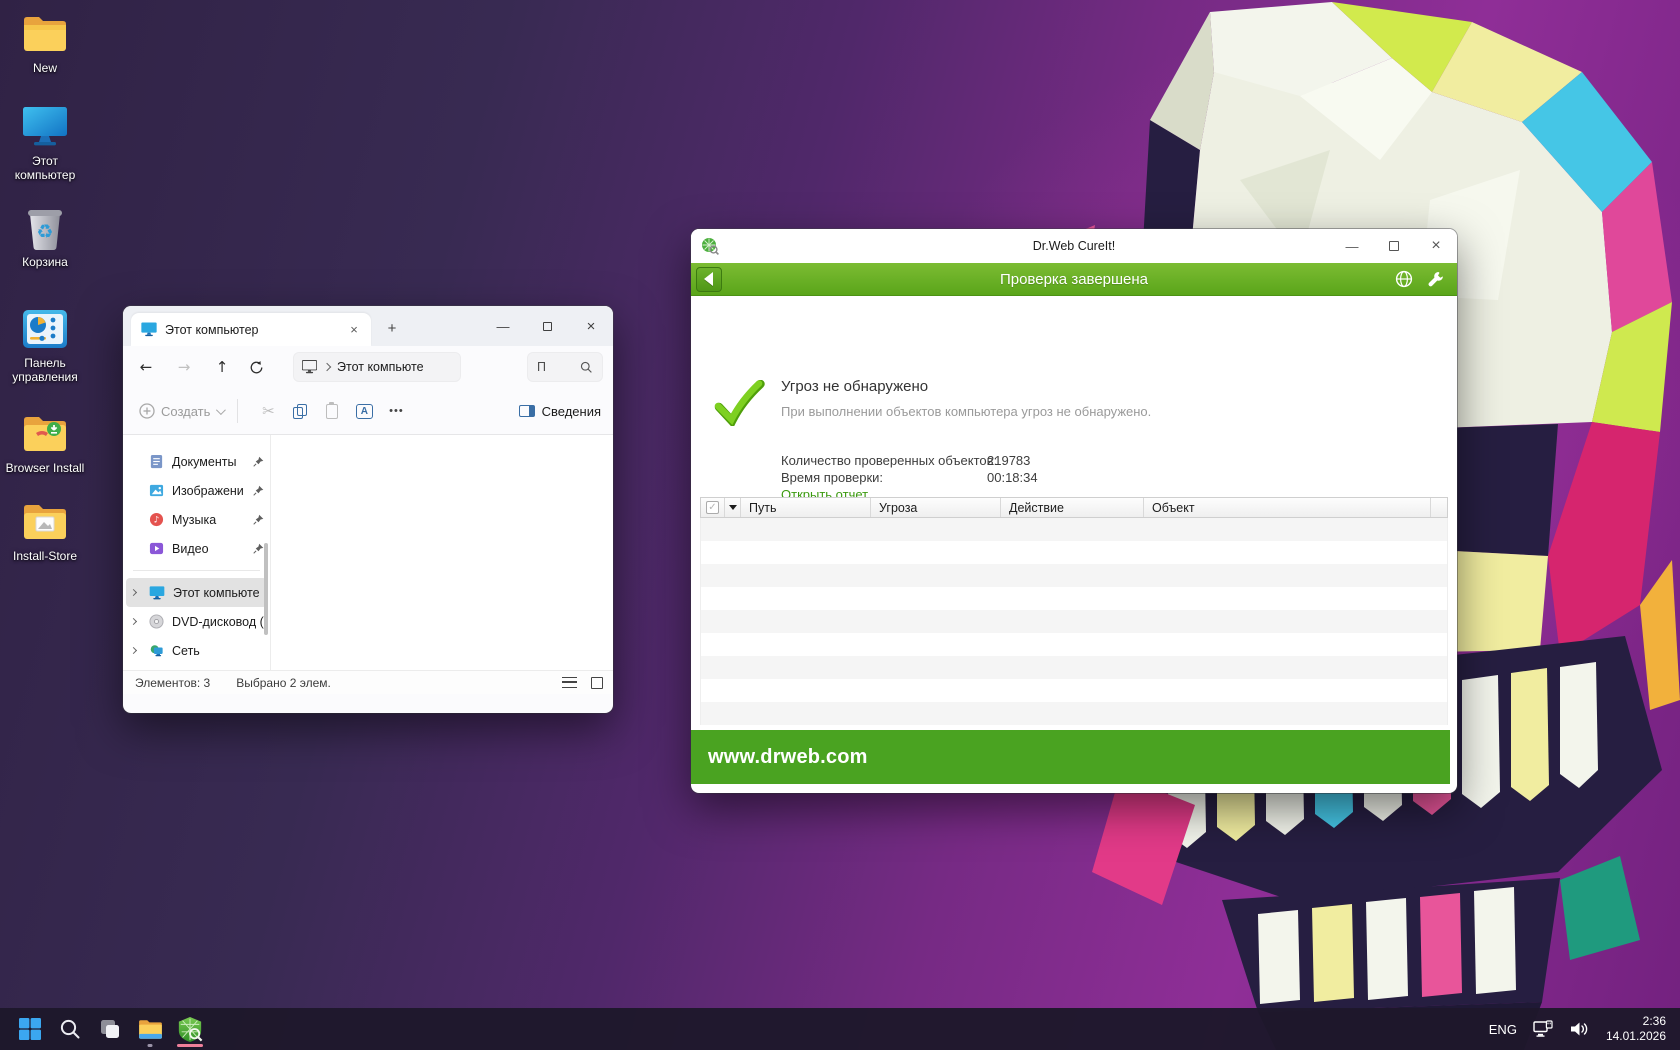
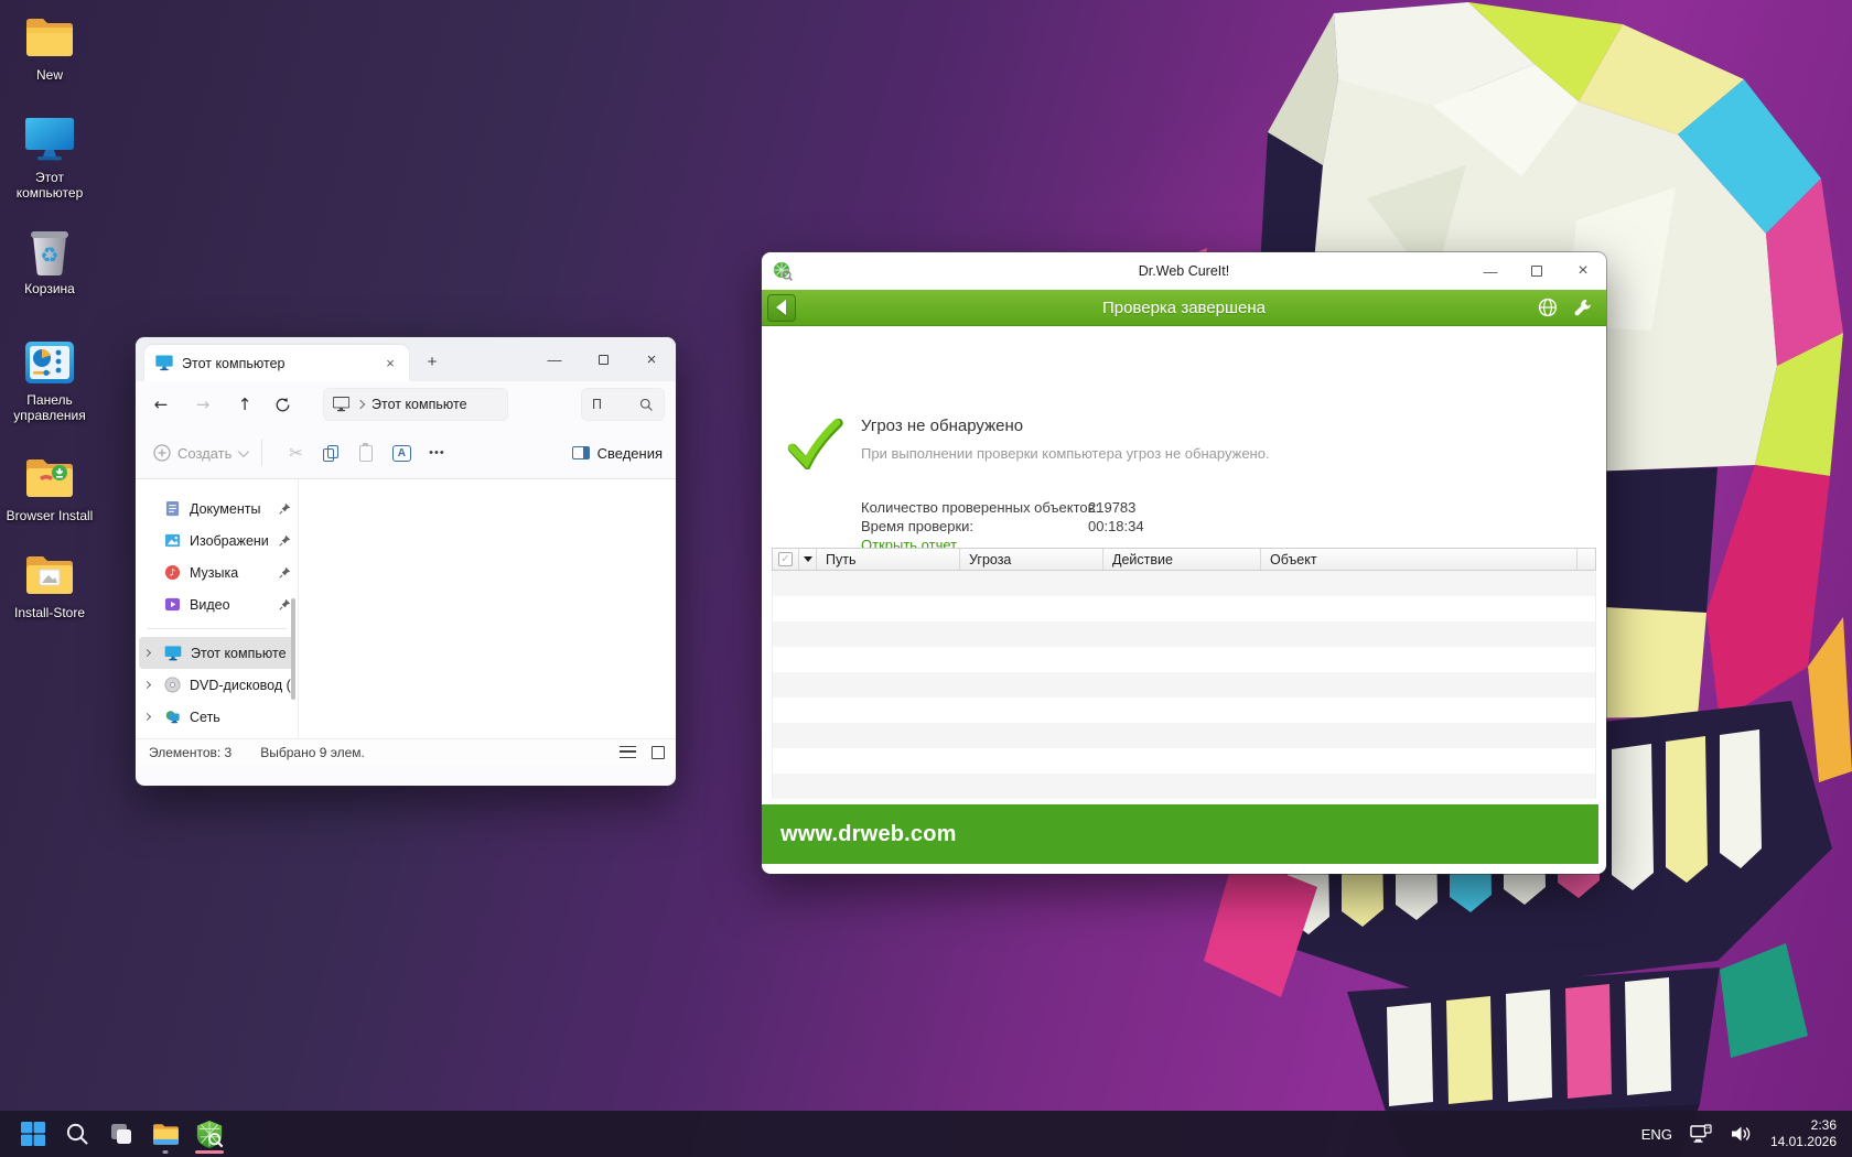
  New
  Этот компьютер
  ♻
  Корзина
  Панель управления
  Browser Install
  Install-Store
  Этот компьютер
  ×
  +
  —
  ×
  ←
  →
  ↑
  Этот компьюте
  П
  Создать
  ✂
  A
  •••
  Сведения
  Документы
  Изображени
  ♪
  Музыка
  Видео
  Этот компьюте
  DVD-дисковод (
  Сеть
  Элементов: 3
- Выбрано 2 элем.
+ Выбрано 9 элем.
  Dr.Web CureIt!
  —
  ×
  Проверка завершена
  Угроз не обнаружено
- При выполнении объектов компьютера угроз не обнаружено.
+ При выполнении проверки компьютера угроз не обнаружено.
  Количество проверенных объектов:
  219783
  Время проверки:
  00:18:34
  Открыть отчет
  ✓
  Путь
  Угроза
  Действие
  Объект
  www.drweb.com
  ENG
  2:36
  14.01.2026
